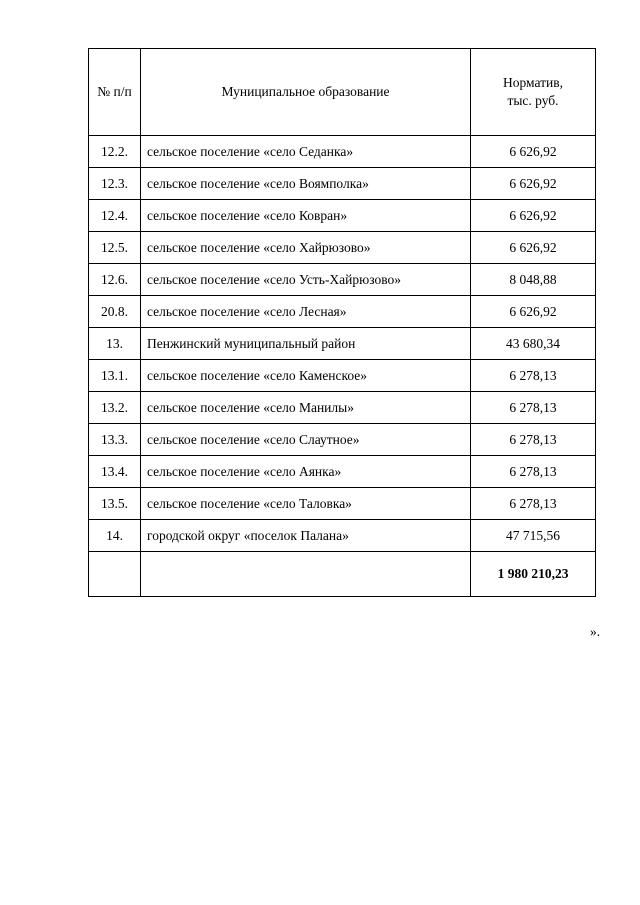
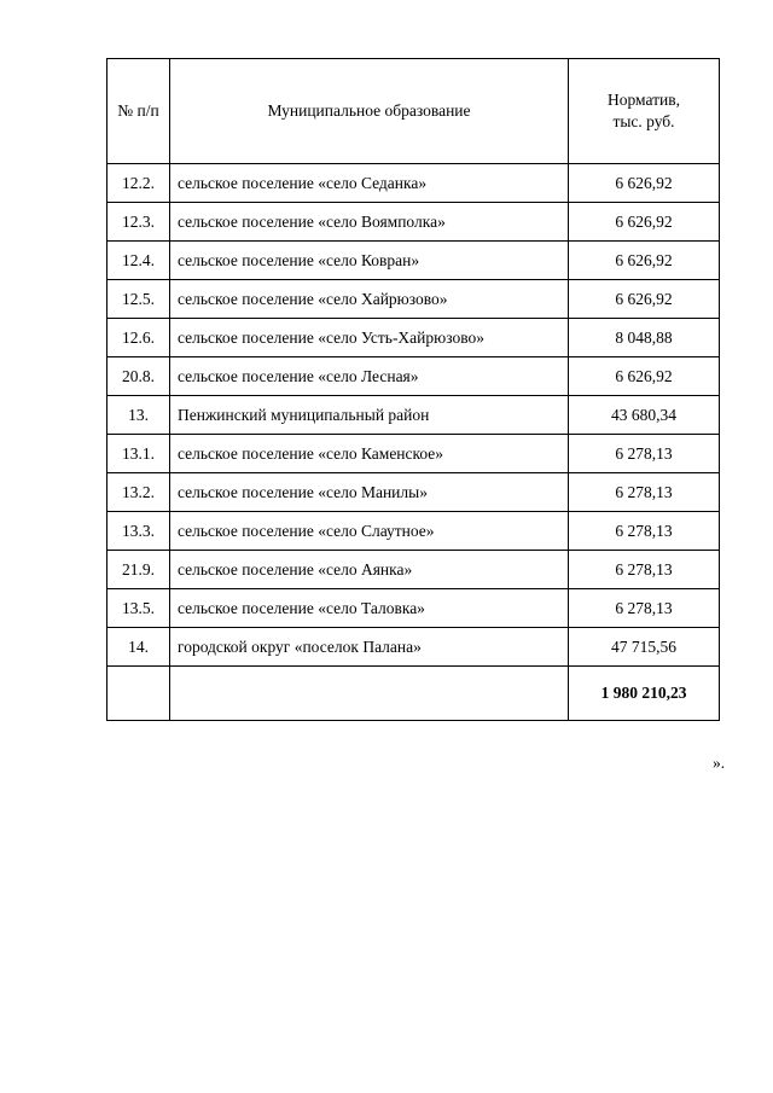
  № п/п	Муниципальное образование	Норматив, тыс. руб.
  12.2.	сельское поселение «село Седанка»	6 626,92
  12.3.	сельское поселение «село Воямполка»	6 626,92
  12.4.	сельское поселение «село Ковран»	6 626,92
  12.5.	сельское поселение «село Хайрюзово»	6 626,92
  12.6.	сельское поселение «село Усть-Хайрюзово»	8 048,88
  20.8.	сельское поселение «село Лесная»	6 626,92
  13.	Пенжинский муниципальный район	43 680,34
  13.1.	сельское поселение «село Каменское»	6 278,13
  13.2.	сельское поселение «село Манилы»	6 278,13
  13.3.	сельское поселение «село Слаутное»	6 278,13
- 13.4.	сельское поселение «село Аянка»	6 278,13
+ 21.9.	сельское поселение «село Аянка»	6 278,13
  13.5.	сельское поселение «село Таловка»	6 278,13
  14.	городской округ «поселок Палана»	47 715,56
  		1 980 210,23
  ».
